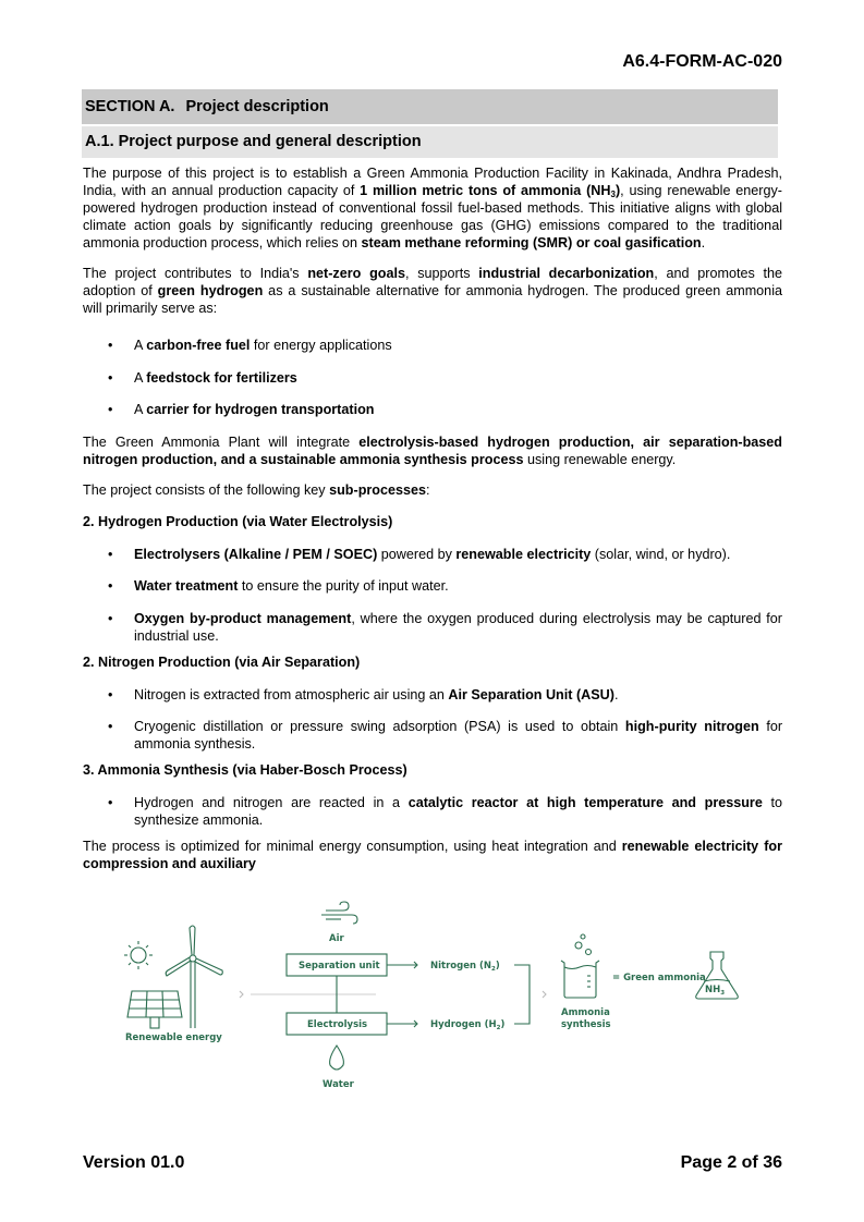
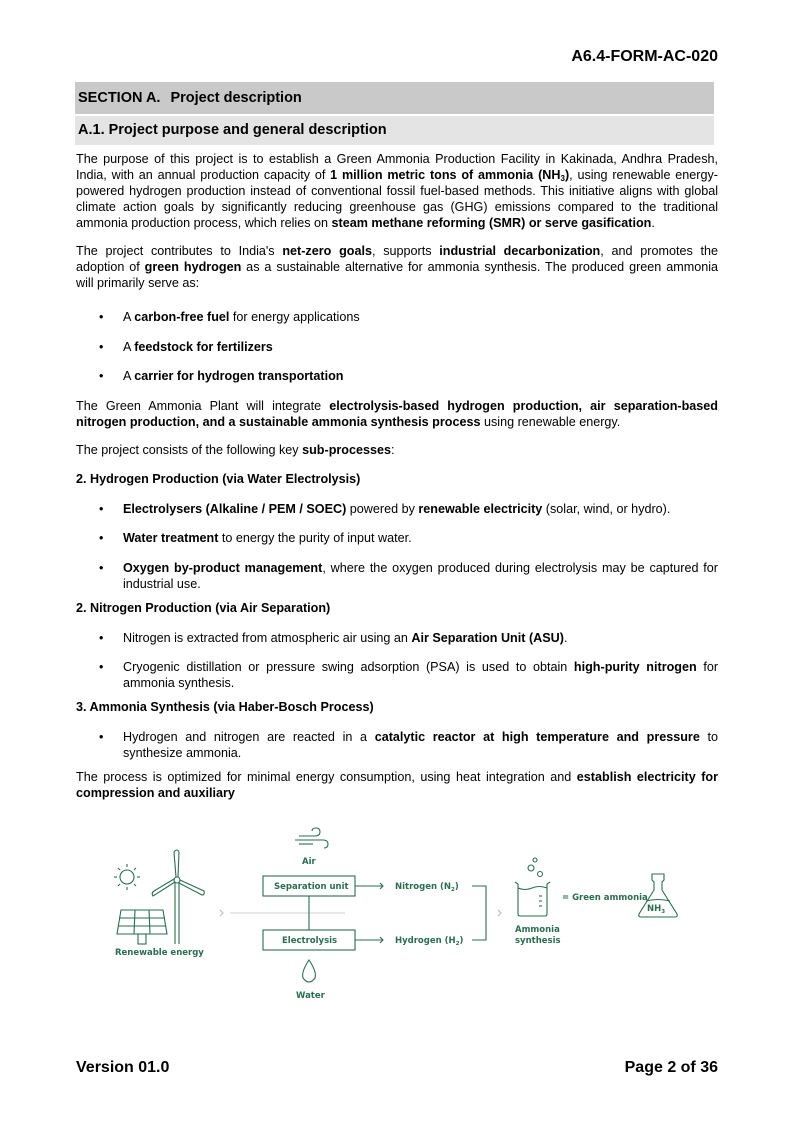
  A6.4-FORM-AC-020
  SECTION A. Project description
  A.1. Project purpose and general description
- The purpose of this project is to establish a Green Ammonia Production Facility in Kakinada, Andhra Pradesh, India, with an annual production capacity of 1 million metric tons of ammonia (NH3), using renewable energy-powered hydrogen production instead of conventional fossil fuel-based methods. This initiative aligns with global climate action goals by significantly reducing greenhouse gas (GHG) emissions compared to the traditional ammonia production process, which relies on steam methane reforming (SMR) or coal gasification.
+ The purpose of this project is to establish a Green Ammonia Production Facility in Kakinada, Andhra Pradesh, India, with an annual production capacity of 1 million metric tons of ammonia (NH3), using renewable energy-powered hydrogen production instead of conventional fossil fuel-based methods. This initiative aligns with global climate action goals by significantly reducing greenhouse gas (GHG) emissions compared to the traditional ammonia production process, which relies on steam methane reforming (SMR) or serve gasification.
- The project contributes to India's net-zero goals, supports industrial decarbonization, and promotes the adoption of green hydrogen as a sustainable alternative for ammonia hydrogen. The produced green ammonia will primarily serve as:
+ The project contributes to India's net-zero goals, supports industrial decarbonization, and promotes the adoption of green hydrogen as a sustainable alternative for ammonia synthesis. The produced green ammonia will primarily serve as:
  A carbon-free fuel for energy applications
  A feedstock for fertilizers
  A carrier for hydrogen transportation
  The Green Ammonia Plant will integrate electrolysis-based hydrogen production, air separation-based nitrogen production, and a sustainable ammonia synthesis process using renewable energy.
  The project consists of the following key sub-processes:
  2. Hydrogen Production (via Water Electrolysis)
  Electrolysers (Alkaline / PEM / SOEC) powered by renewable electricity (solar, wind, or hydro).
- Water treatment to ensure the purity of input water.
+ Water treatment to energy the purity of input water.
  Oxygen by-product management, where the oxygen produced during electrolysis may be captured for industrial use.
  2. Nitrogen Production (via Air Separation)
  Nitrogen is extracted from atmospheric air using an Air Separation Unit (ASU).
  Cryogenic distillation or pressure swing adsorption (PSA) is used to obtain high-purity nitrogen for ammonia synthesis.
  3. Ammonia Synthesis (via Haber-Bosch Process)
  Hydrogen and nitrogen are reacted in a catalytic reactor at high temperature and pressure to synthesize ammonia.
- The process is optimized for minimal energy consumption, using heat integration and renewable electricity for compression and auxiliary
+ The process is optimized for minimal energy consumption, using heat integration and establish electricity for compression and auxiliary
  Renewable energy
  Air
  Separation unit
  Electrolysis
  Water
  Nitrogen (N )
  Hydrogen (H )
  Ammonia
  synthesis
  = Green ammonia
  Version 01.0
  Page 2 of 36
